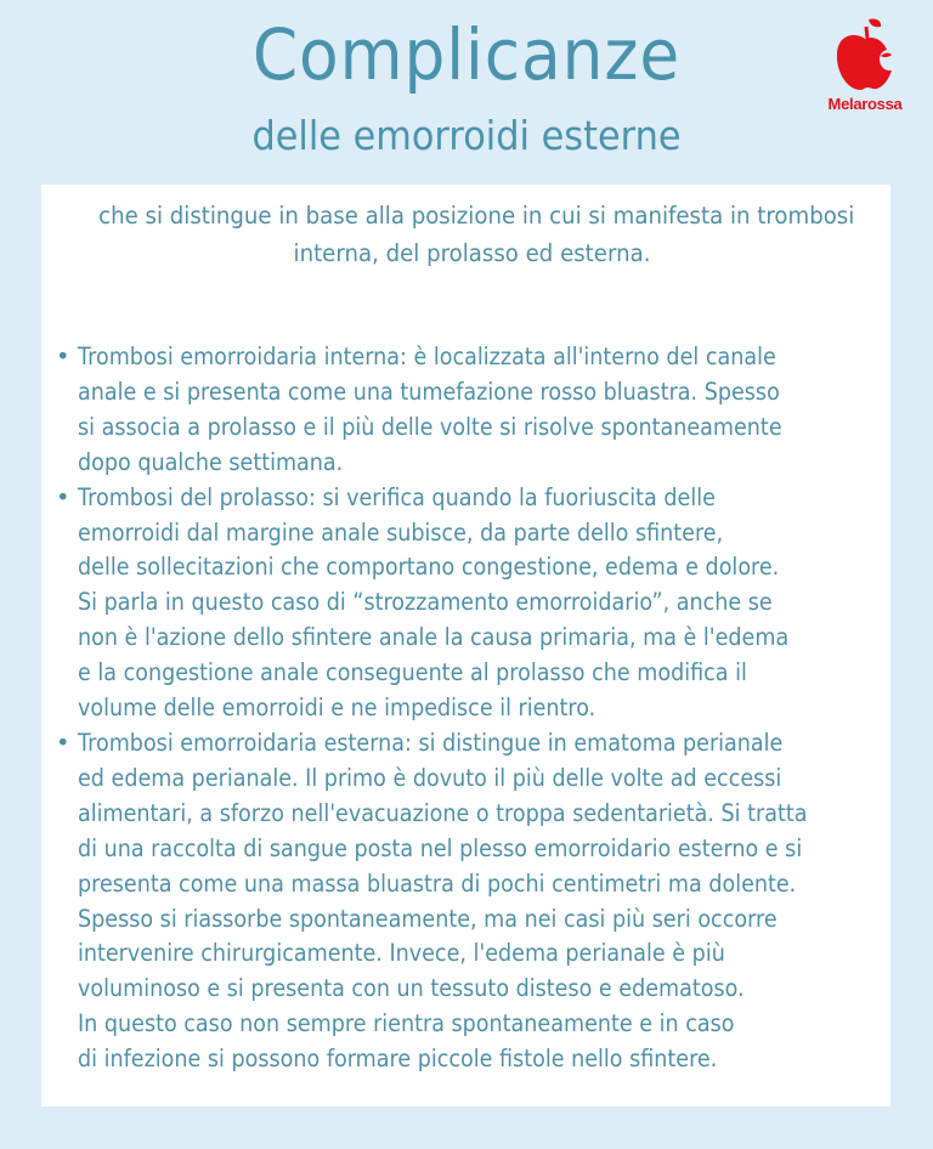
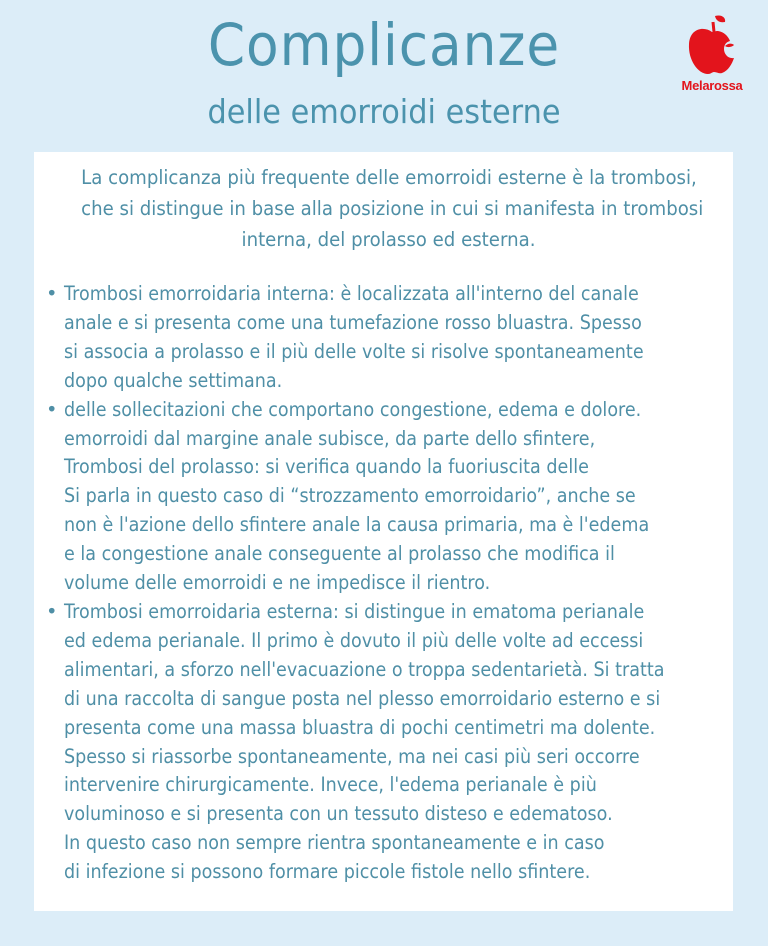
  Complicanze
  delle emorroidi esterne
  Melarossa
+ La complicanza più frequente delle emorroidi esterne è la trombosi,
  che si distingue in base alla posizione in cui si manifesta in trombosi
  interna, del prolasso ed esterna.
  •
  Trombosi emorroidaria interna: è localizzata all'interno del canale
  anale e si presenta come una tumefazione rosso bluastra. Spesso
  si associa a prolasso e il più delle volte si risolve spontaneamente
  dopo qualche settimana.
  •
- Trombosi del prolasso: si verifica quando la fuoriuscita delle
+ delle sollecitazioni che comportano congestione, edema e dolore.
  emorroidi dal margine anale subisce, da parte dello sfintere,
- delle sollecitazioni che comportano congestione, edema e dolore.
+ Trombosi del prolasso: si verifica quando la fuoriuscita delle
  Si parla in questo caso di “strozzamento emorroidario”, anche se
  non è l'azione dello sfintere anale la causa primaria, ma è l'edema
  e la congestione anale conseguente al prolasso che modifica il
  volume delle emorroidi e ne impedisce il rientro.
  •
  Trombosi emorroidaria esterna: si distingue in ematoma perianale
  ed edema perianale. Il primo è dovuto il più delle volte ad eccessi
  alimentari, a sforzo nell'evacuazione o troppa sedentarietà. Si tratta
  di una raccolta di sangue posta nel plesso emorroidario esterno e si
  presenta come una massa bluastra di pochi centimetri ma dolente.
  Spesso si riassorbe spontaneamente, ma nei casi più seri occorre
  intervenire chirurgicamente. Invece, l'edema perianale è più
  voluminoso e si presenta con un tessuto disteso e edematoso.
  In questo caso non sempre rientra spontaneamente e in caso
  di infezione si possono formare piccole fistole nello sfintere.
